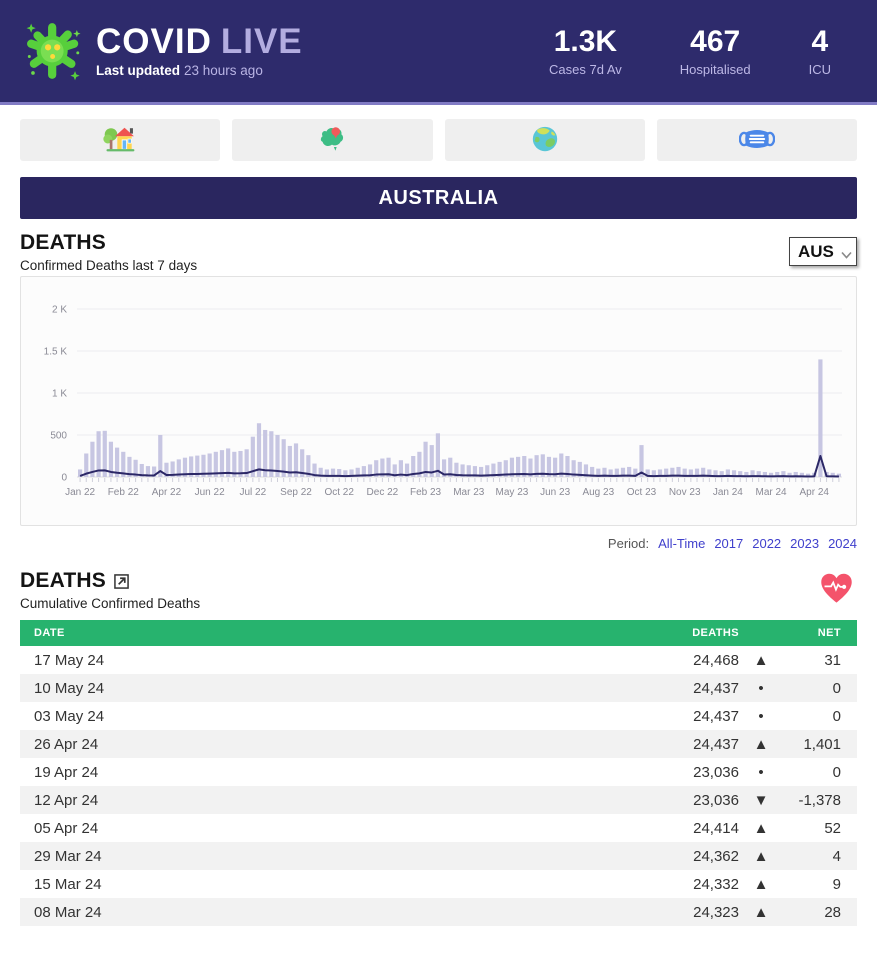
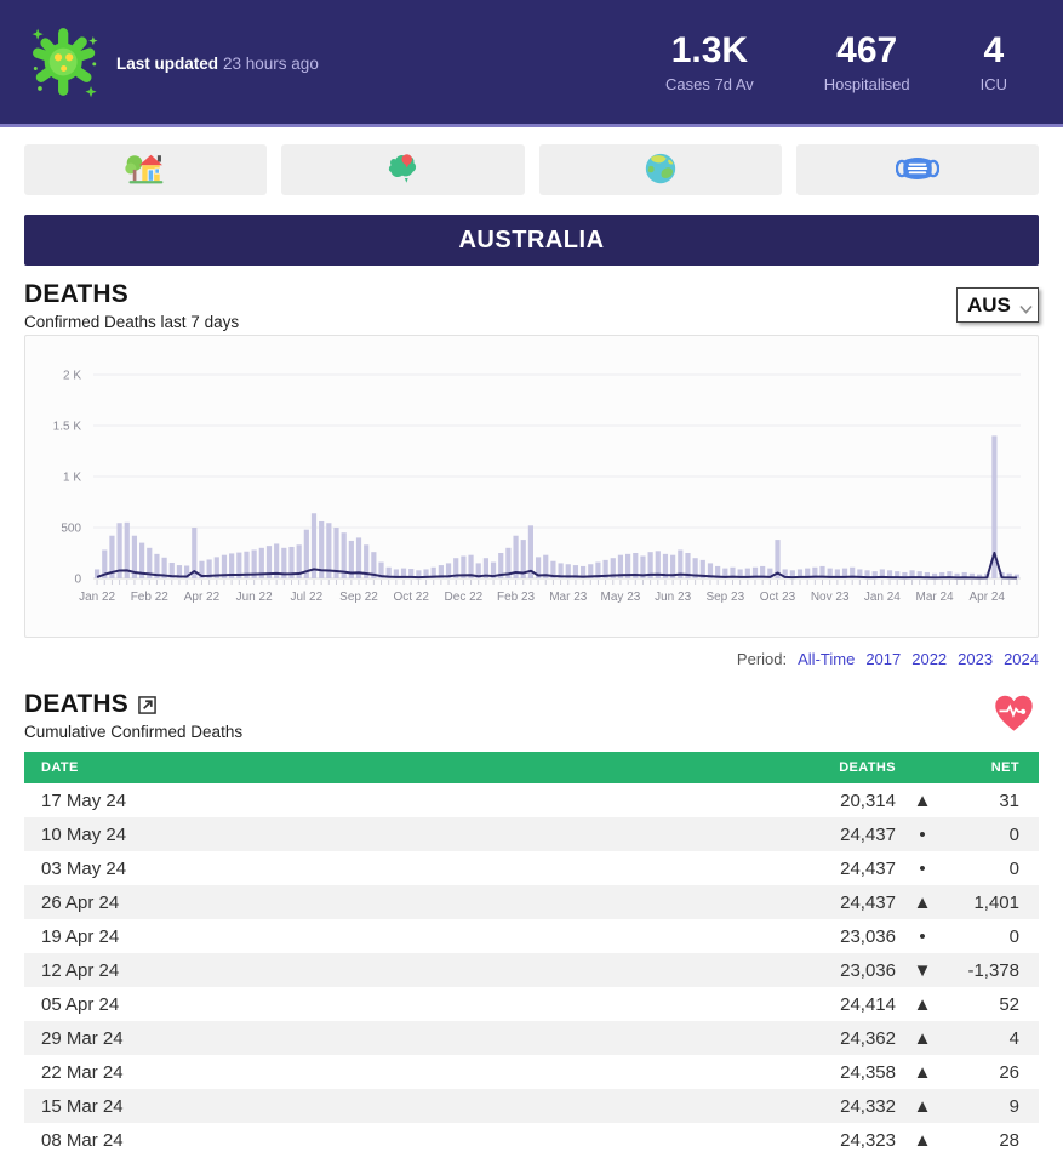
- COVID LIVE
  Last updated 23 hours ago
  1.3K
  Cases 7d Av
  467
  Hospitalised
  4
  ICU
  AUSTRALIA
  DEATHS
  Confirmed Deaths last 7 days
  AUS
  0
  500
  1 K
  1.5 K
  2 K
  Jan 22
  Feb 22
  Apr 22
  Jun 22
  Jul 22
  Sep 22
  Oct 22
  Dec 22
  Feb 23
  Mar 23
  May 23
  Jun 23
- Aug 23
+ Sep 23
  Oct 23
  Nov 23
  Jan 24
  Mar 24
  Apr 24
  Period: All-Time 2017 2022 2023 2024
  DEATHS
  Cumulative Confirmed Deaths
  DATE	DEATHS	NET
- 17 May 24	24,468	▲	31
+ 17 May 24	20,314	▲	31
  10 May 24	24,437	•	0
  03 May 24	24,437	•	0
  26 Apr 24	24,437	▲	1,401
  19 Apr 24	23,036	•	0
  12 Apr 24	23,036	▼	-1,378
  05 Apr 24	24,414	▲	52
  29 Mar 24	24,362	▲	4
+ 22 Mar 24	24,358	▲	26
  15 Mar 24	24,332	▲	9
  08 Mar 24	24,323	▲	28
